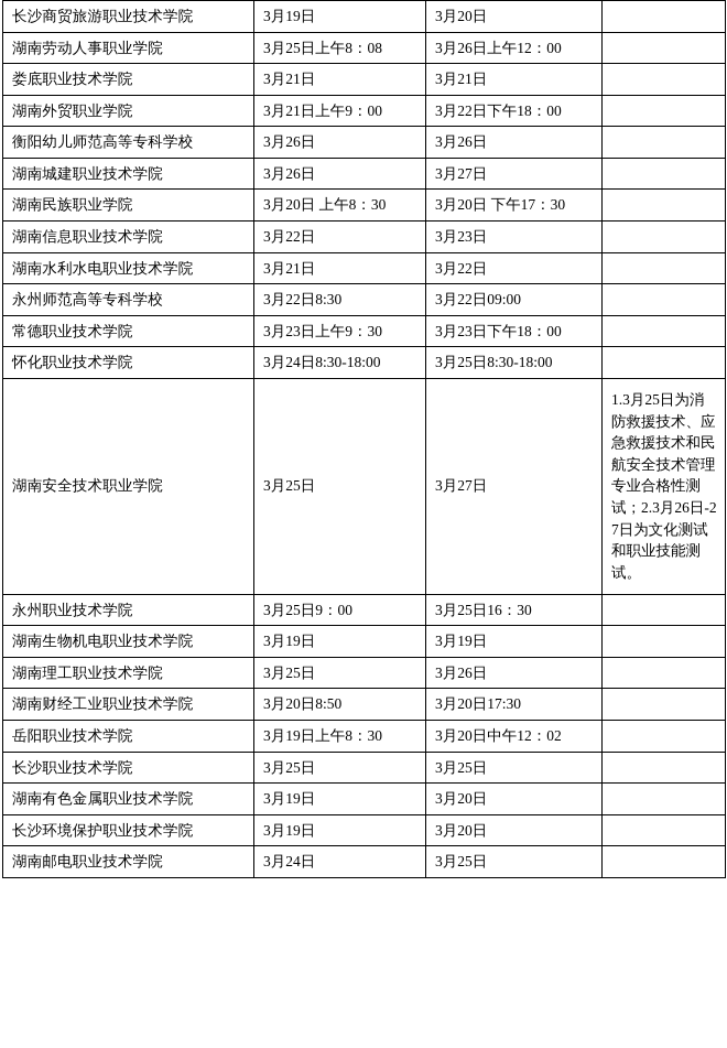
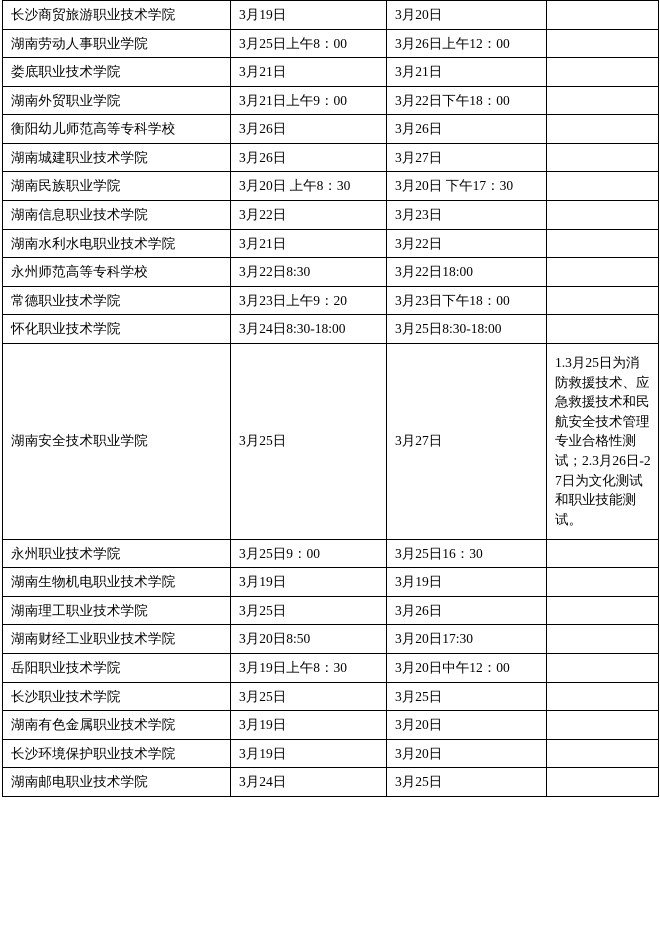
  长沙商贸旅游职业技术学院	3月19日	3月20日
- 湖南劳动人事职业学院	3月25日上午8：08	3月26日上午12：00
+ 湖南劳动人事职业学院	3月25日上午8：00	3月26日上午12：00
  娄底职业技术学院	3月21日	3月21日
  湖南外贸职业学院	3月21日上午9：00	3月22日下午18：00
  衡阳幼儿师范高等专科学校	3月26日	3月26日
  湖南城建职业技术学院	3月26日	3月27日
  湖南民族职业学院	3月20日 上午8：30	3月20日 下午17：30
  湖南信息职业技术学院	3月22日	3月23日
  湖南水利水电职业技术学院	3月21日	3月22日
- 永州师范高等专科学校	3月22日8:30	3月22日09:00
+ 永州师范高等专科学校	3月22日8:30	3月22日18:00
- 常德职业技术学院	3月23日上午9：30	3月23日下午18：00
+ 常德职业技术学院	3月23日上午9：20	3月23日下午18：00
  怀化职业技术学院	3月24日8:30-18:00	3月25日8:30-18:00
  湖南安全技术职业学院	3月25日	3月27日	1.3月25日为消防救援技术、应急救援技术和民航安全技术管理专业合格性测试；2.3月26日-27日为文化测试和职业技能测试。
  永州职业技术学院	3月25日9：00	3月25日16：30
  湖南生物机电职业技术学院	3月19日	3月19日
  湖南理工职业技术学院	3月25日	3月26日
  湖南财经工业职业技术学院	3月20日8:50	3月20日17:30
- 岳阳职业技术学院	3月19日上午8：30	3月20日中午12：02
+ 岳阳职业技术学院	3月19日上午8：30	3月20日中午12：00
  长沙职业技术学院	3月25日	3月25日
  湖南有色金属职业技术学院	3月19日	3月20日
  长沙环境保护职业技术学院	3月19日	3月20日
  湖南邮电职业技术学院	3月24日	3月25日
